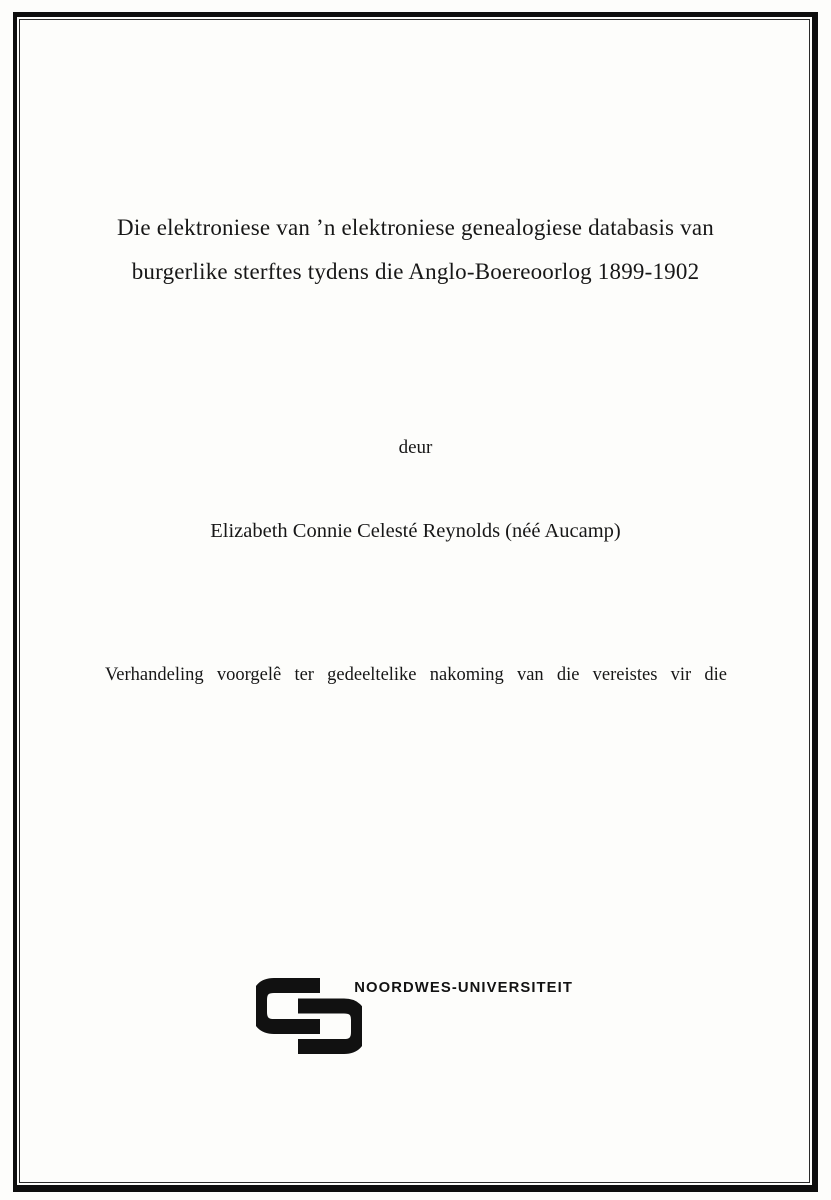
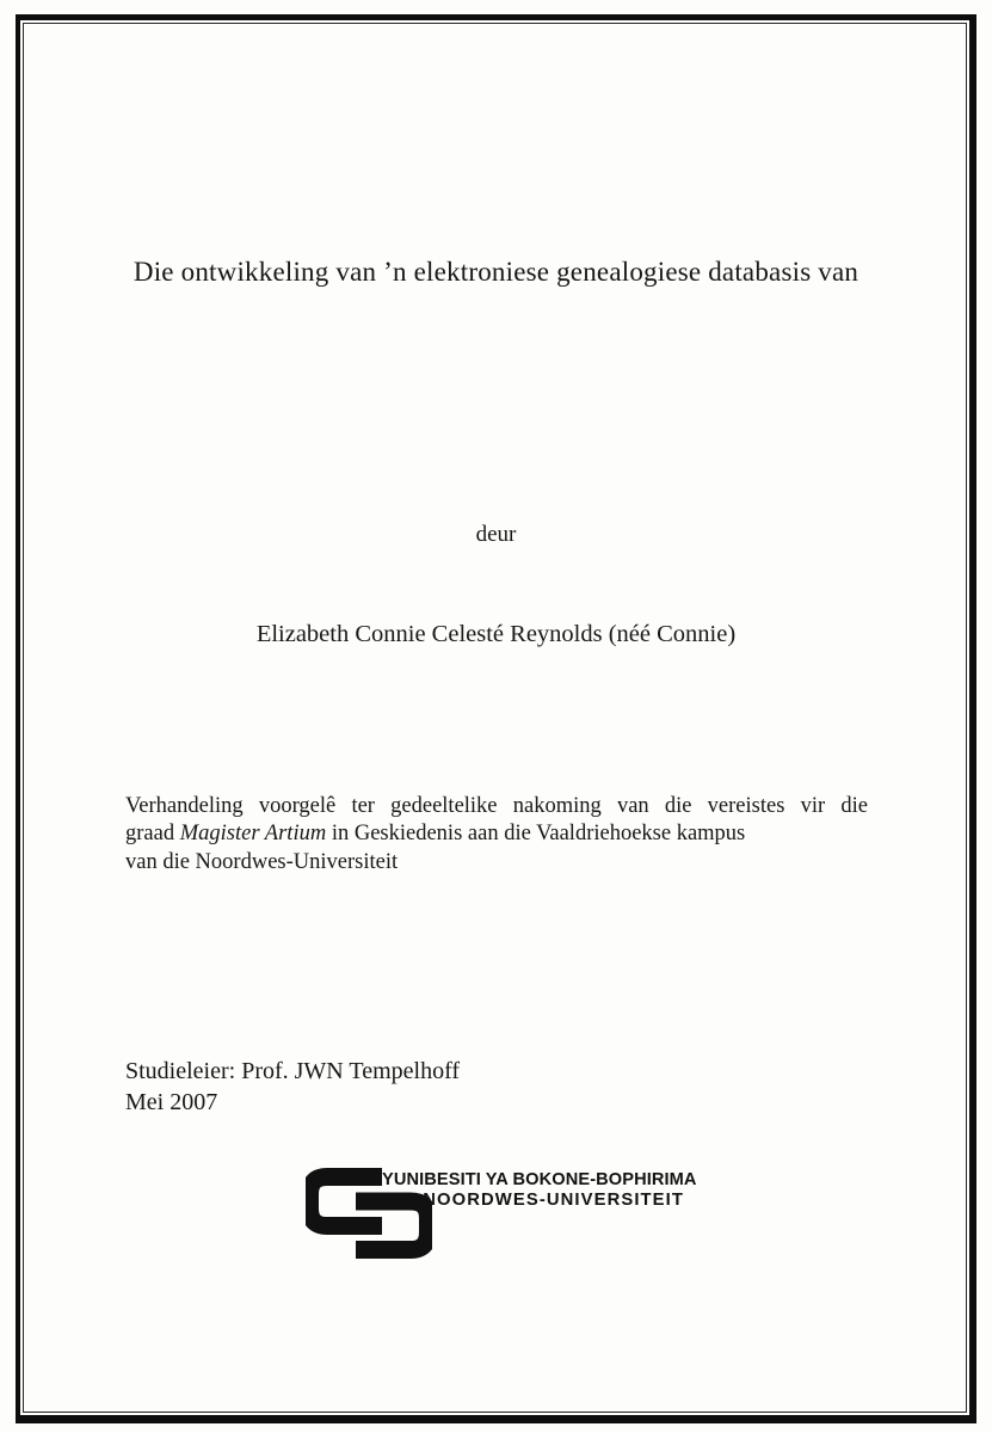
- Die elektroniese van ’n elektroniese genealogiese databasis van
+ Die ontwikkeling van ’n elektroniese genealogiese databasis van
- burgerlike sterftes tydens die Anglo-Boereoorlog 1899-1902
  deur
- Elizabeth Connie Celesté Reynolds (néé Aucamp)
+ Elizabeth Connie Celesté Reynolds (néé Connie)
  Verhandeling
  voorgelê
  ter
  gedeeltelike
  nakoming
  van
  die
  vereistes
  vir
  die
+ graad Magister Artium in Geskiedenis aan die Vaaldriehoekse kampus
+ van die Noordwes-Universiteit
+ Studieleier: Prof. JWN Tempelhoff
+ Mei 2007
+ YUNIBESITI YA BOKONE-BOPHIRIMA
  NOORDWES-UNIVERSITEIT
